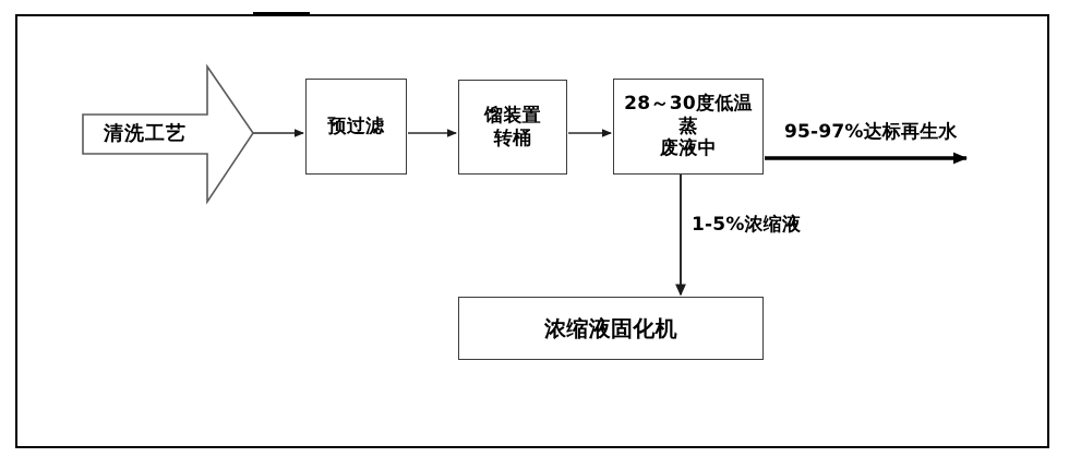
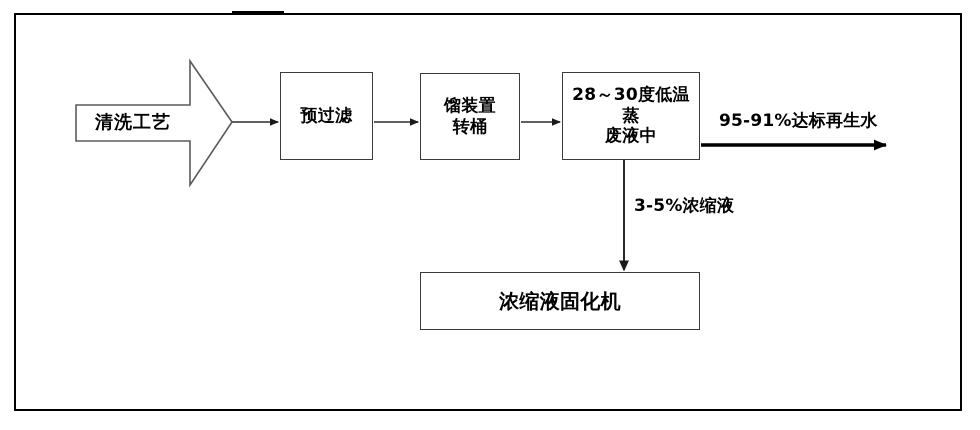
  清洗工艺
  预过滤
  馏装置
  转桶
  28～30度低温蒸
  废液中
  浓缩液固化机
- 95-97%达标再生水
+ 95-91%达标再生水
- 1-5%浓缩液
+ 3-5%浓缩液
